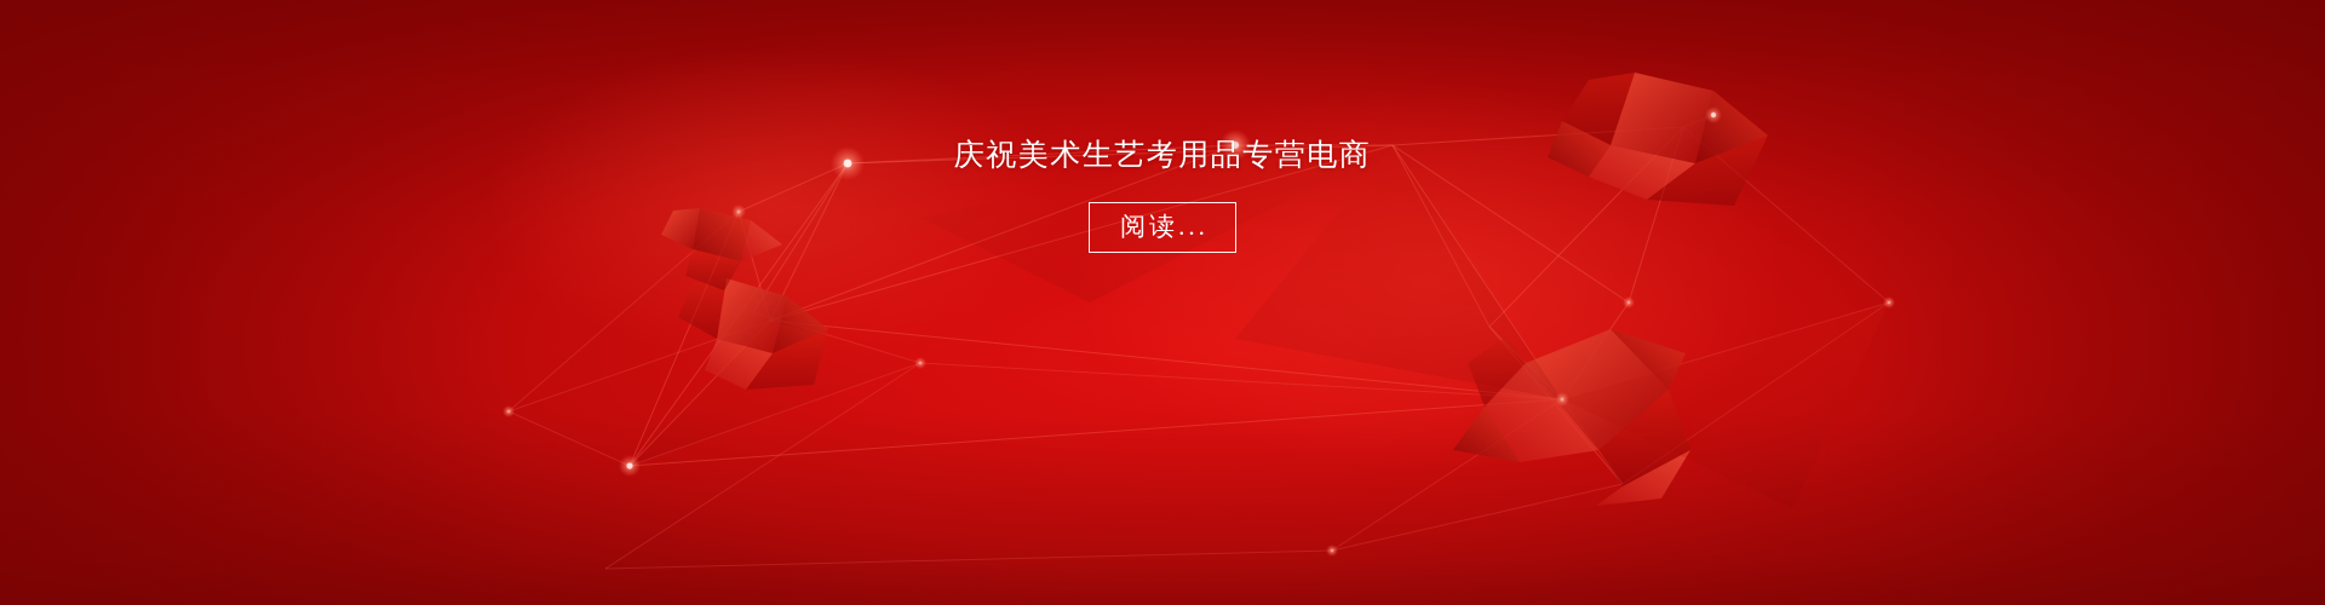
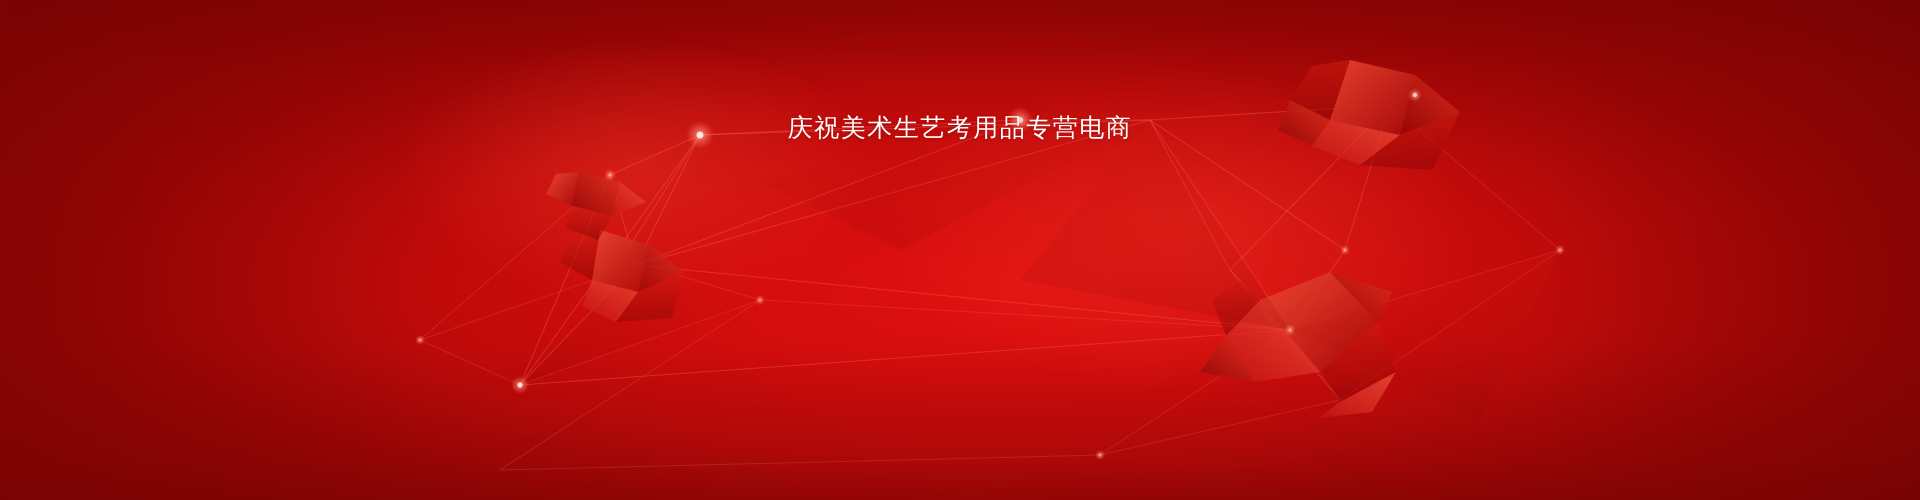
  庆祝美术生艺考用品专营电商
- 阅读...
